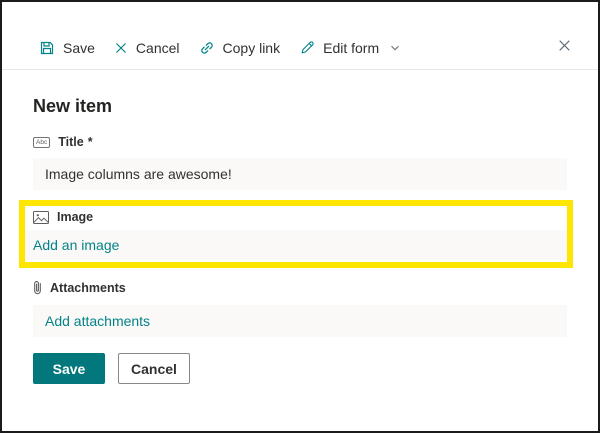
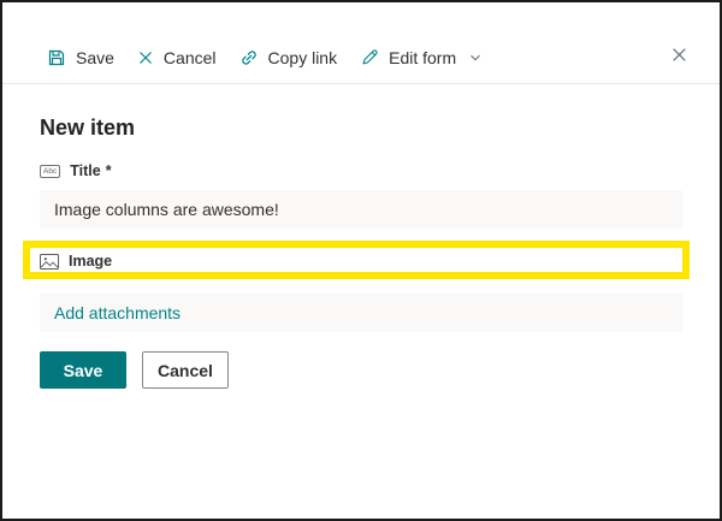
  Save
  Cancel
  Copy link
  Edit form
  New item
  Title
  *
  Image columns are awesome!
  Image
- Add an image
- Attachments
  Add attachments
  Save
  Cancel
